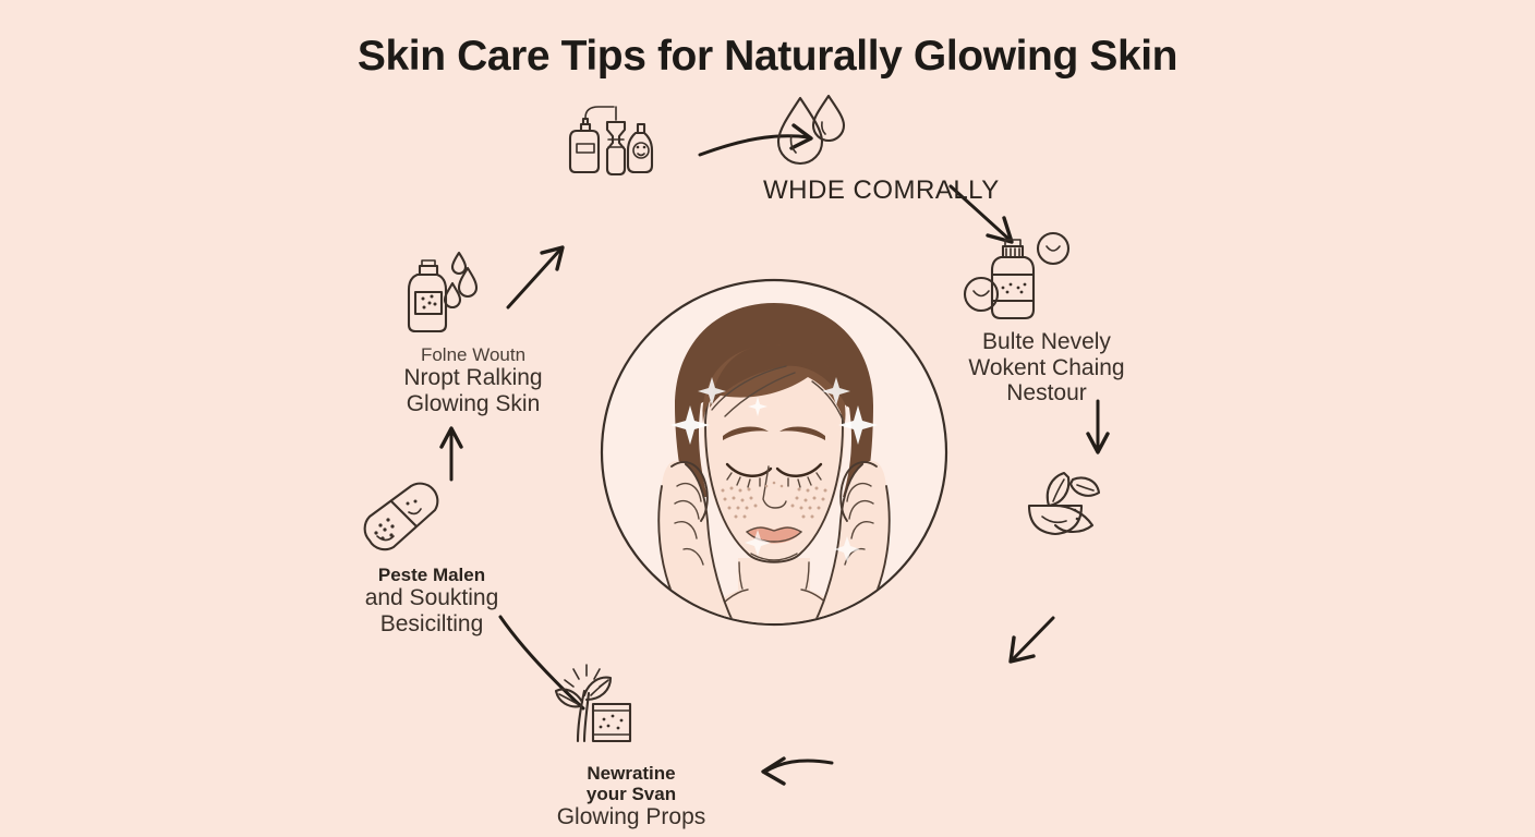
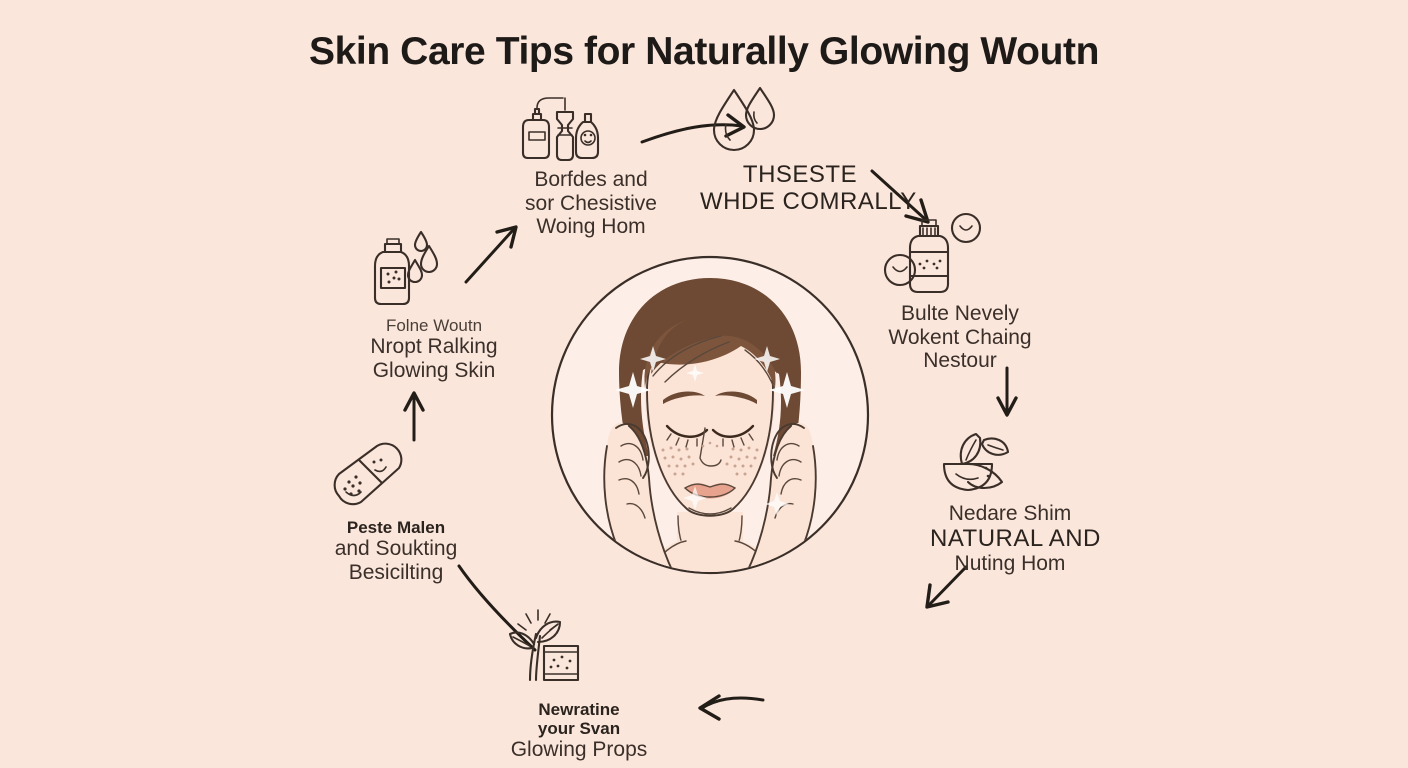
- Skin Care Tips for Naturally Glowing Skin
+ Skin Care Tips for Naturally Glowing Woutn
+ Borfdes and
+ sor Chesistive
+ Woing Hom
+ THSESTE
  WHDE COMRALLY
  Bulte Nevely
  Wokent Chaing
  Nestour
+ Nedare Shim
+ NATURAL AND
+ Nuting Hom
  Newratine
  your Svan
  Glowing Props
  Peste Malen
  and Soukting
  Besicilting
  Folne Woutn
  Nropt Ralking
  Glowing Skin
